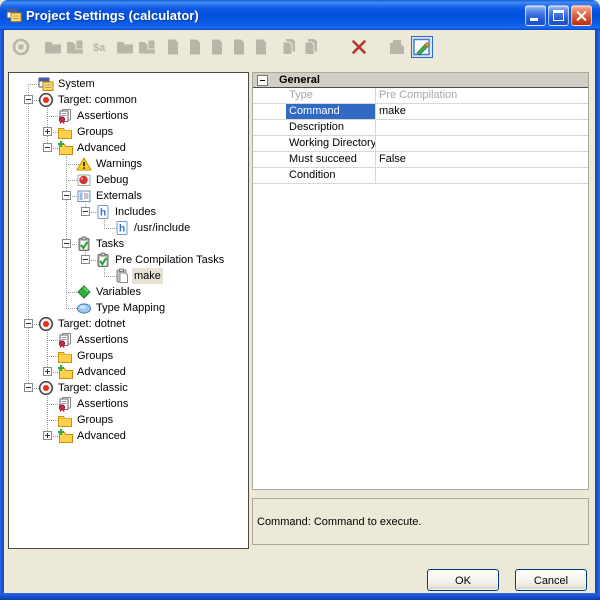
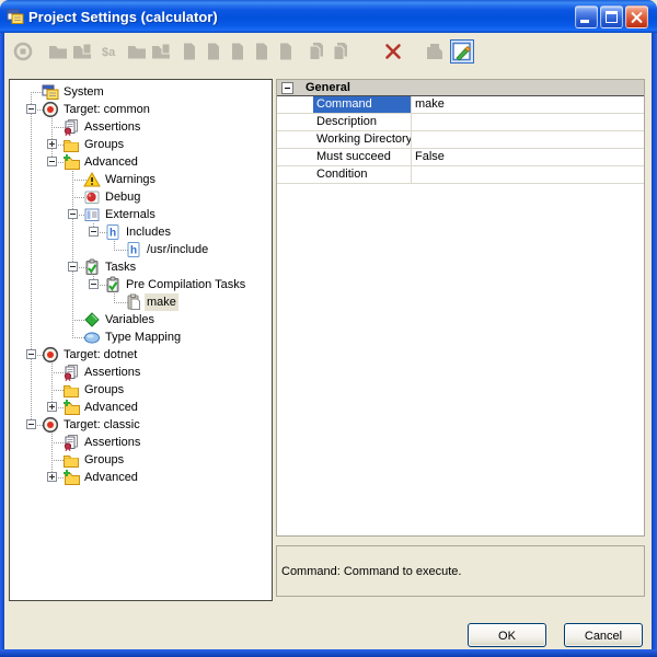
  Project Settings (calculator)
  $a
  System
  Target: common
  Assertions
  Groups
  Advanced
  Warnings
  Debug
  Externals
  h
  Includes
  h
  /usr/include
  Tasks
  Pre Compilation Tasks
  make
  Variables
  Type Mapping
  Target: dotnet
  Assertions
  Groups
  Advanced
  Target: classic
  Assertions
  Groups
  Advanced
  General
- Type
- Pre Compilation
  Command
  make
  Description
  Working Directory
  Must succeed
  False
  Condition
  Command: Command to execute.
  OK
  Cancel
